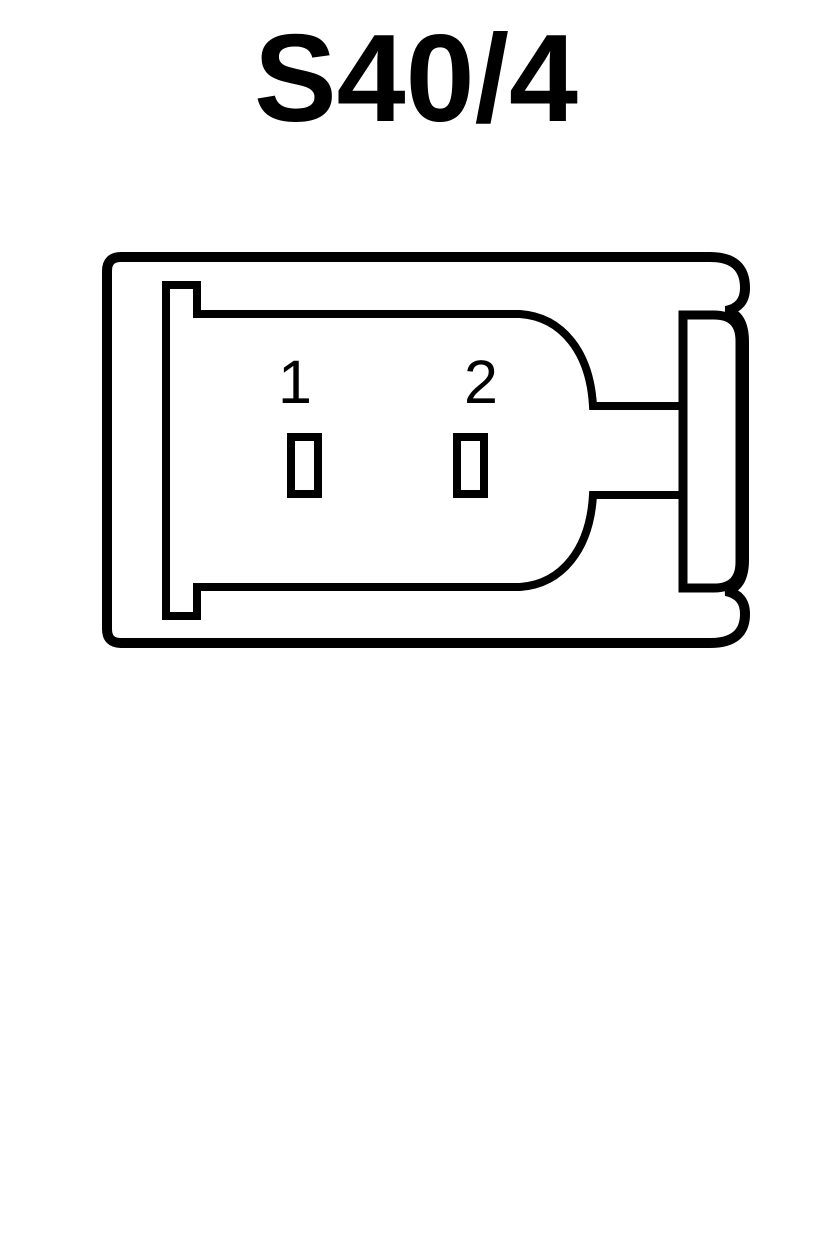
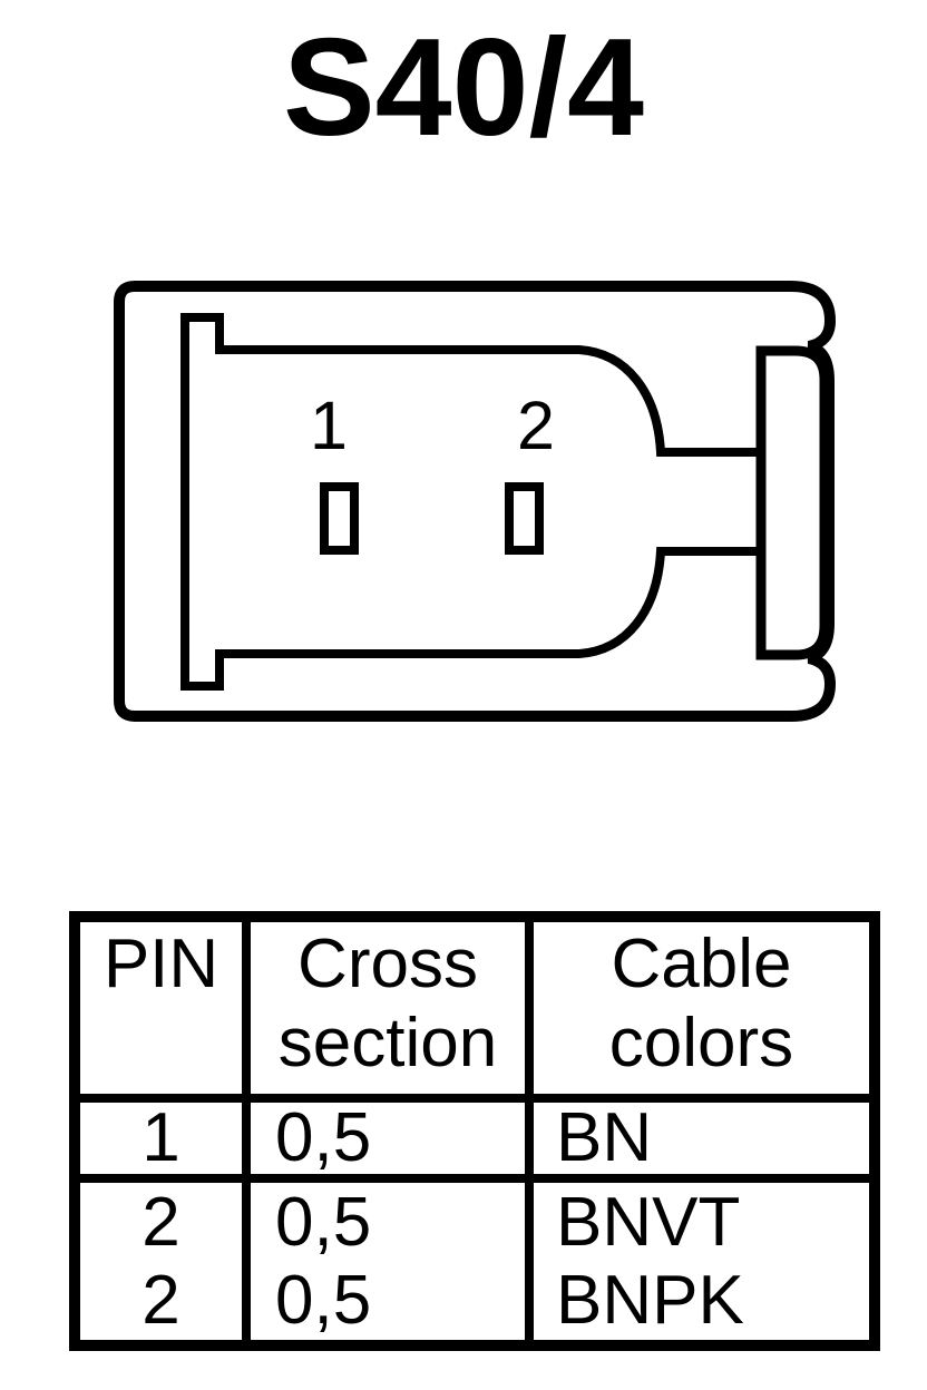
  S40/4
  1
  2
+ PIN	Cross section	Cable colors
+ 1	0,5	BN
+ 2 2	0,5 0,5	BNVT BNPK
